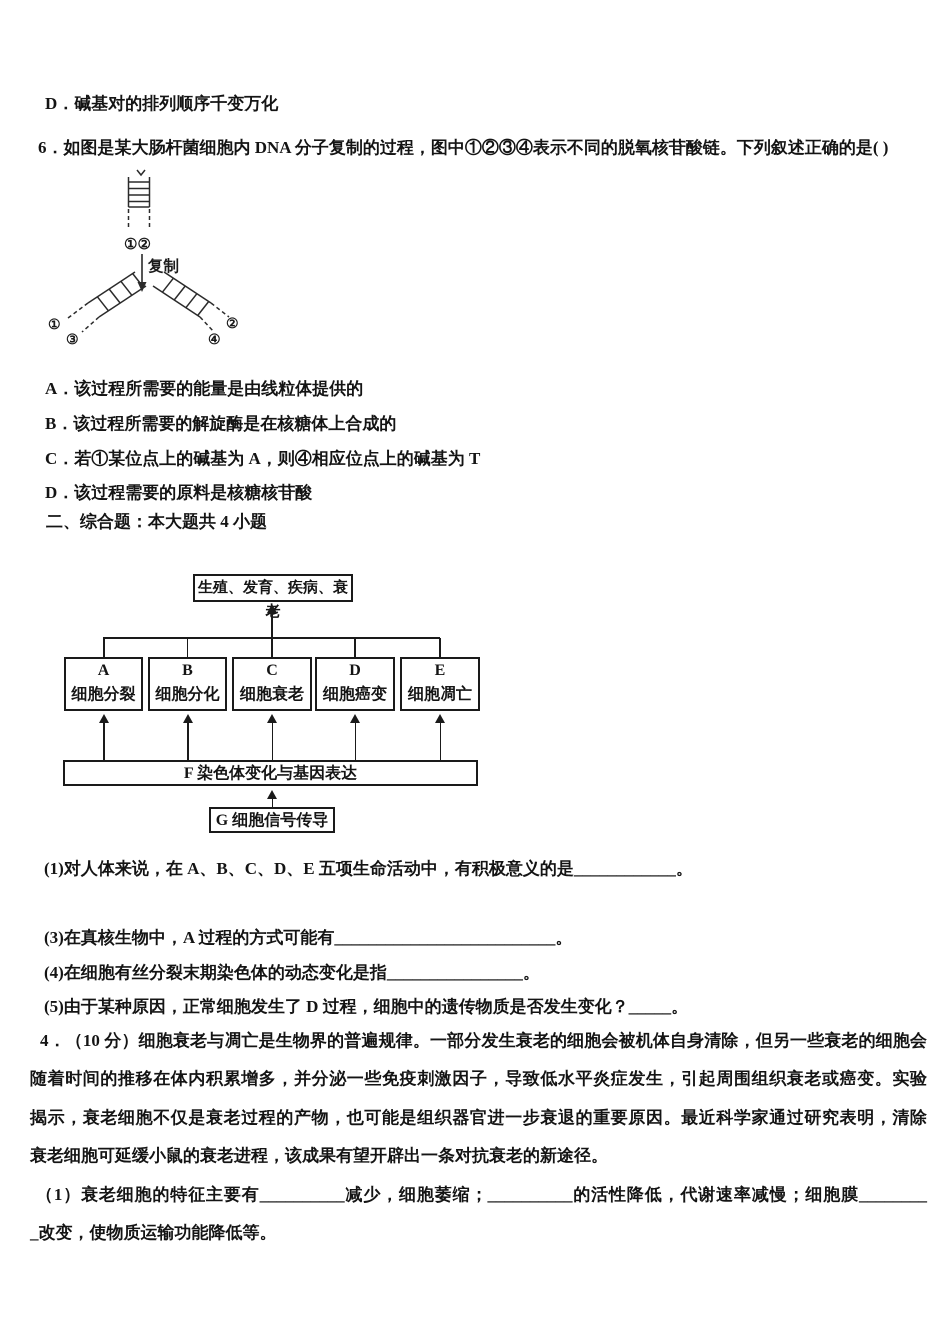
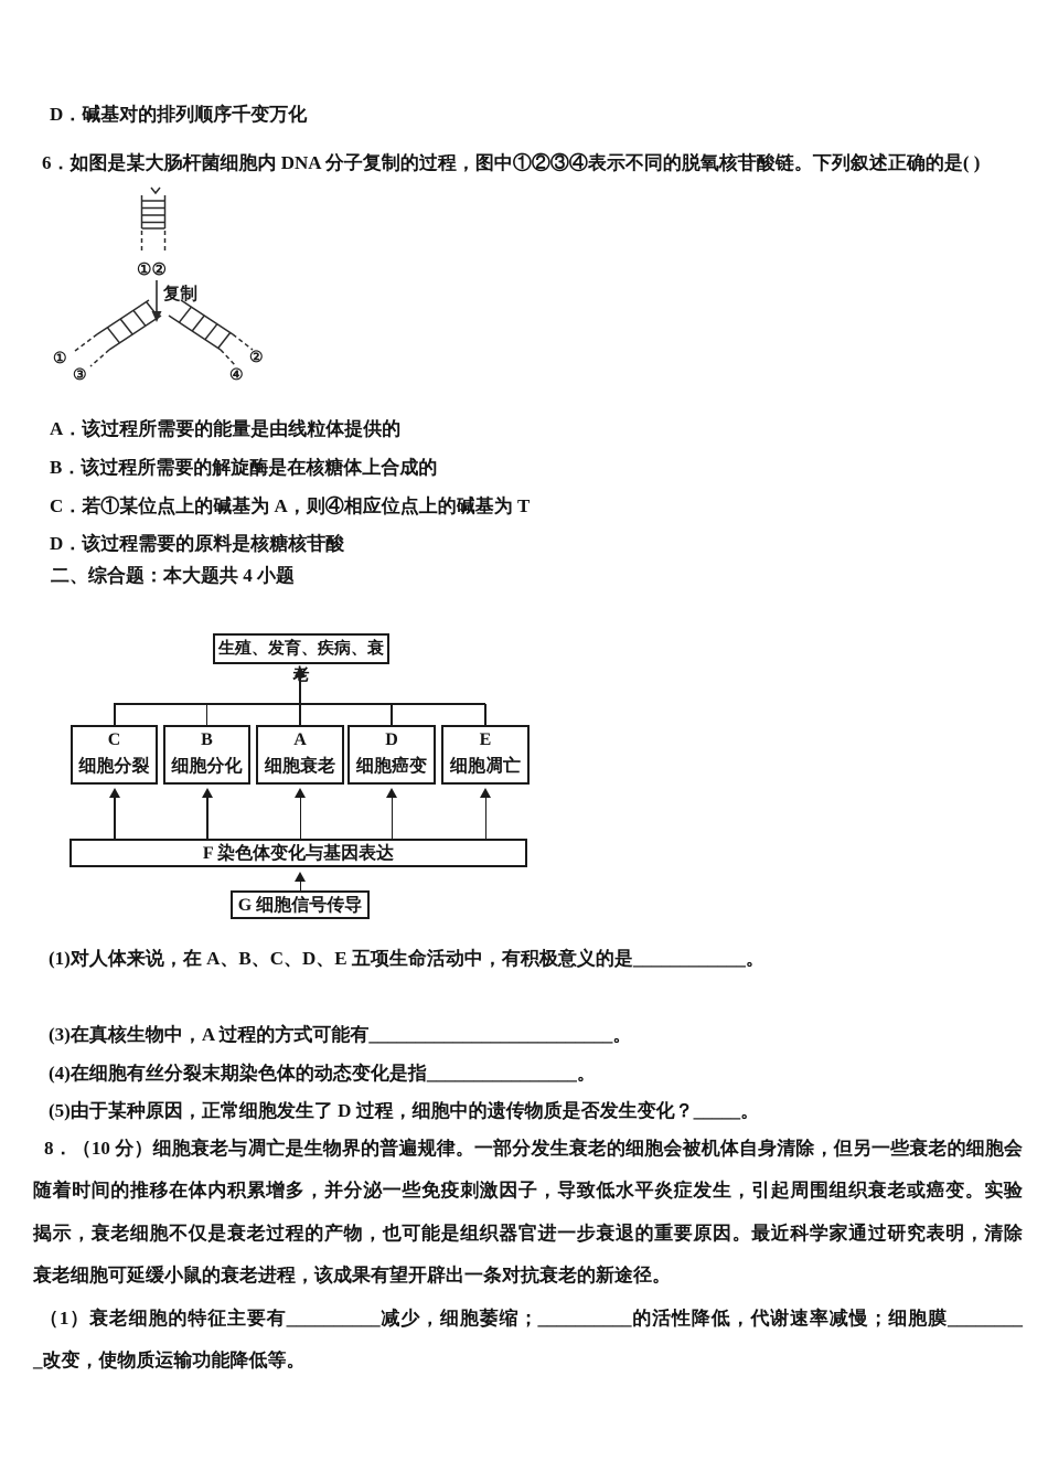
  D．碱基对的排列顺序千变万化
  6．如图是某大肠杆菌细胞内 DNA 分子复制的过程，图中①②③④表示不同的脱氧核苷酸链。下列叙述正确的是( )
  ①②
  复制
  ①
  ③
  ②
  ④
  A．该过程所需要的能量是由线粒体提供的
  B．该过程所需要的解旋酶是在核糖体上合成的
  C．若①某位点上的碱基为 A，则④相应位点上的碱基为 T
  D．该过程需要的原料是核糖核苷酸
  二、综合题：本大题共 4 小题
  生殖、发育、疾病、衰老
- A
+ C
  细胞分裂
  B
  细胞分化
- C
+ A
  细胞衰老
  D
  细胞癌变
  E
  细胞凋亡
  F 染色体变化与基因表达
  G 细胞信号传导
  (1)对人体来说，在 A、B、C、D、E 五项生命活动中，有积极意义的是____________。
  (3)在真核生物中，A 过程的方式可能有__________________________。
  (4)在细胞有丝分裂末期染色体的动态变化是指________________。
  (5)由于某种原因，正常细胞发生了 D 过程，细胞中的遗传物质是否发生变化？_____。
- 4．（10 分）细胞衰老与凋亡是生物界的普遍规律。一部分发生衰老的细胞会被机体自身清除，但另一些衰老的细胞会
+ 8．（10 分）细胞衰老与凋亡是生物界的普遍规律。一部分发生衰老的细胞会被机体自身清除，但另一些衰老的细胞会
  随着时间的推移在体内积累增多，并分泌一些免疫刺激因子，导致低水平炎症发生，引起周围组织衰老或癌变。实验
  揭示，衰老细胞不仅是衰老过程的产物，也可能是组织器官进一步衰退的重要原因。最近科学家通过研究表明，清除
  衰老细胞可延缓小鼠的衰老进程，该成果有望开辟出一条对抗衰老的新途径。
  （1）衰老细胞的特征主要有__________减少，细胞萎缩；__________的活性降低，代谢速率减慢；细胞膜________
  _改变，使物质运输功能降低等。
